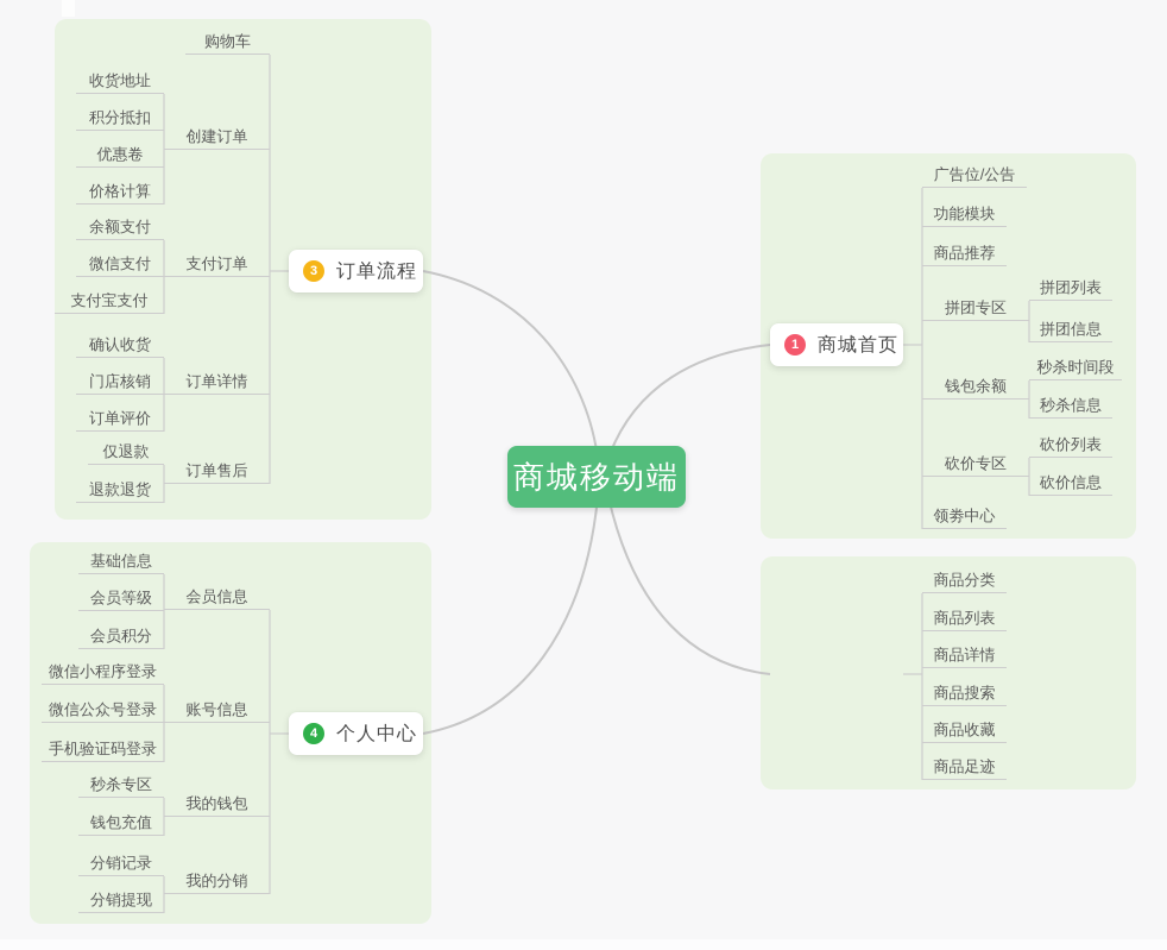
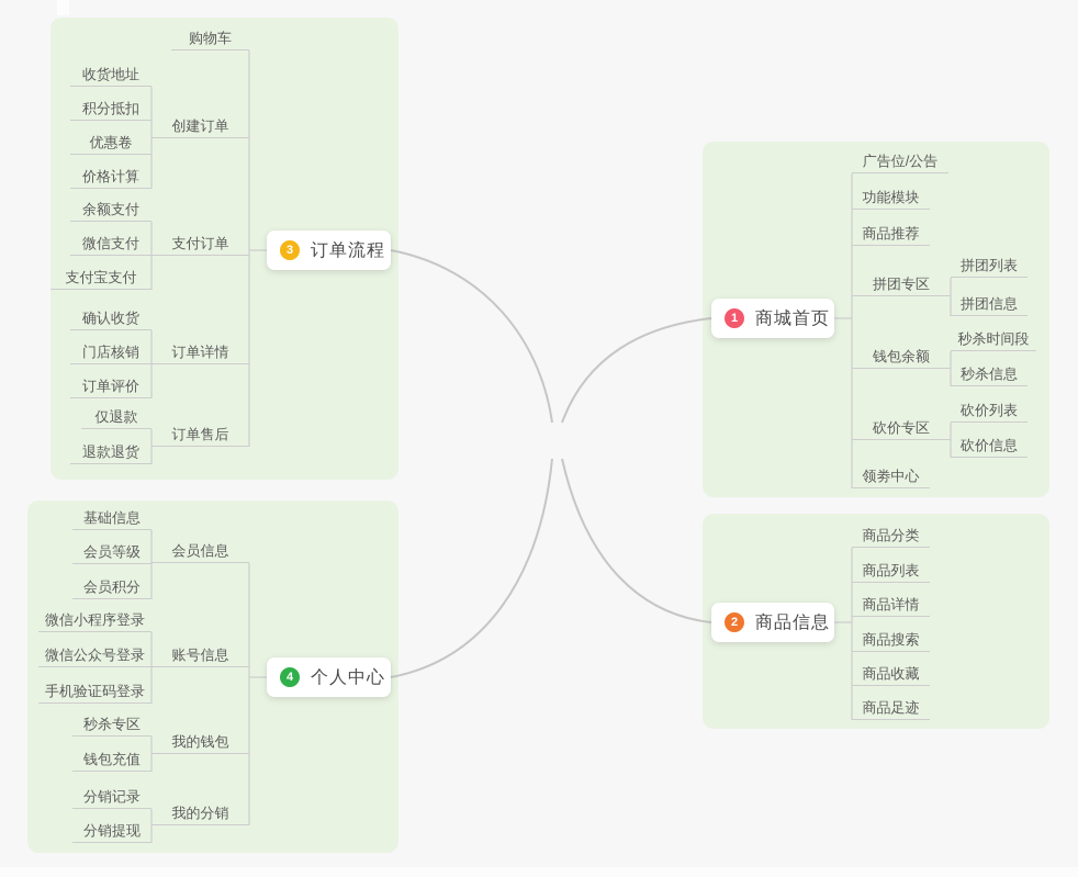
- 商城移动端
  广告位/公告
  功能模块
  商品推荐
  拼团专区
  拼团列表
  拼团信息
  钱包余额
  秒杀时间段
  秒杀信息
  砍价专区
  砍价列表
  砍价信息
  领劵中心
  1
  商城首页
  商品分类
  商品列表
  商品详情
  商品搜索
  商品收藏
  商品足迹
+ 2
+ 商品信息
  购物车
  创建订单
  收货地址
  积分抵扣
  优惠卷
  价格计算
  支付订单
  余额支付
  微信支付
  支付宝支付
  订单详情
  确认收货
  门店核销
  订单评价
  订单售后
  仅退款
  退款退货
  3
  订单流程
  会员信息
  基础信息
  会员等级
  会员积分
  账号信息
  微信小程序登录
  微信公众号登录
  手机验证码登录
  我的钱包
  秒杀专区
  钱包充值
  我的分销
  分销记录
  分销提现
  4
  个人中心
